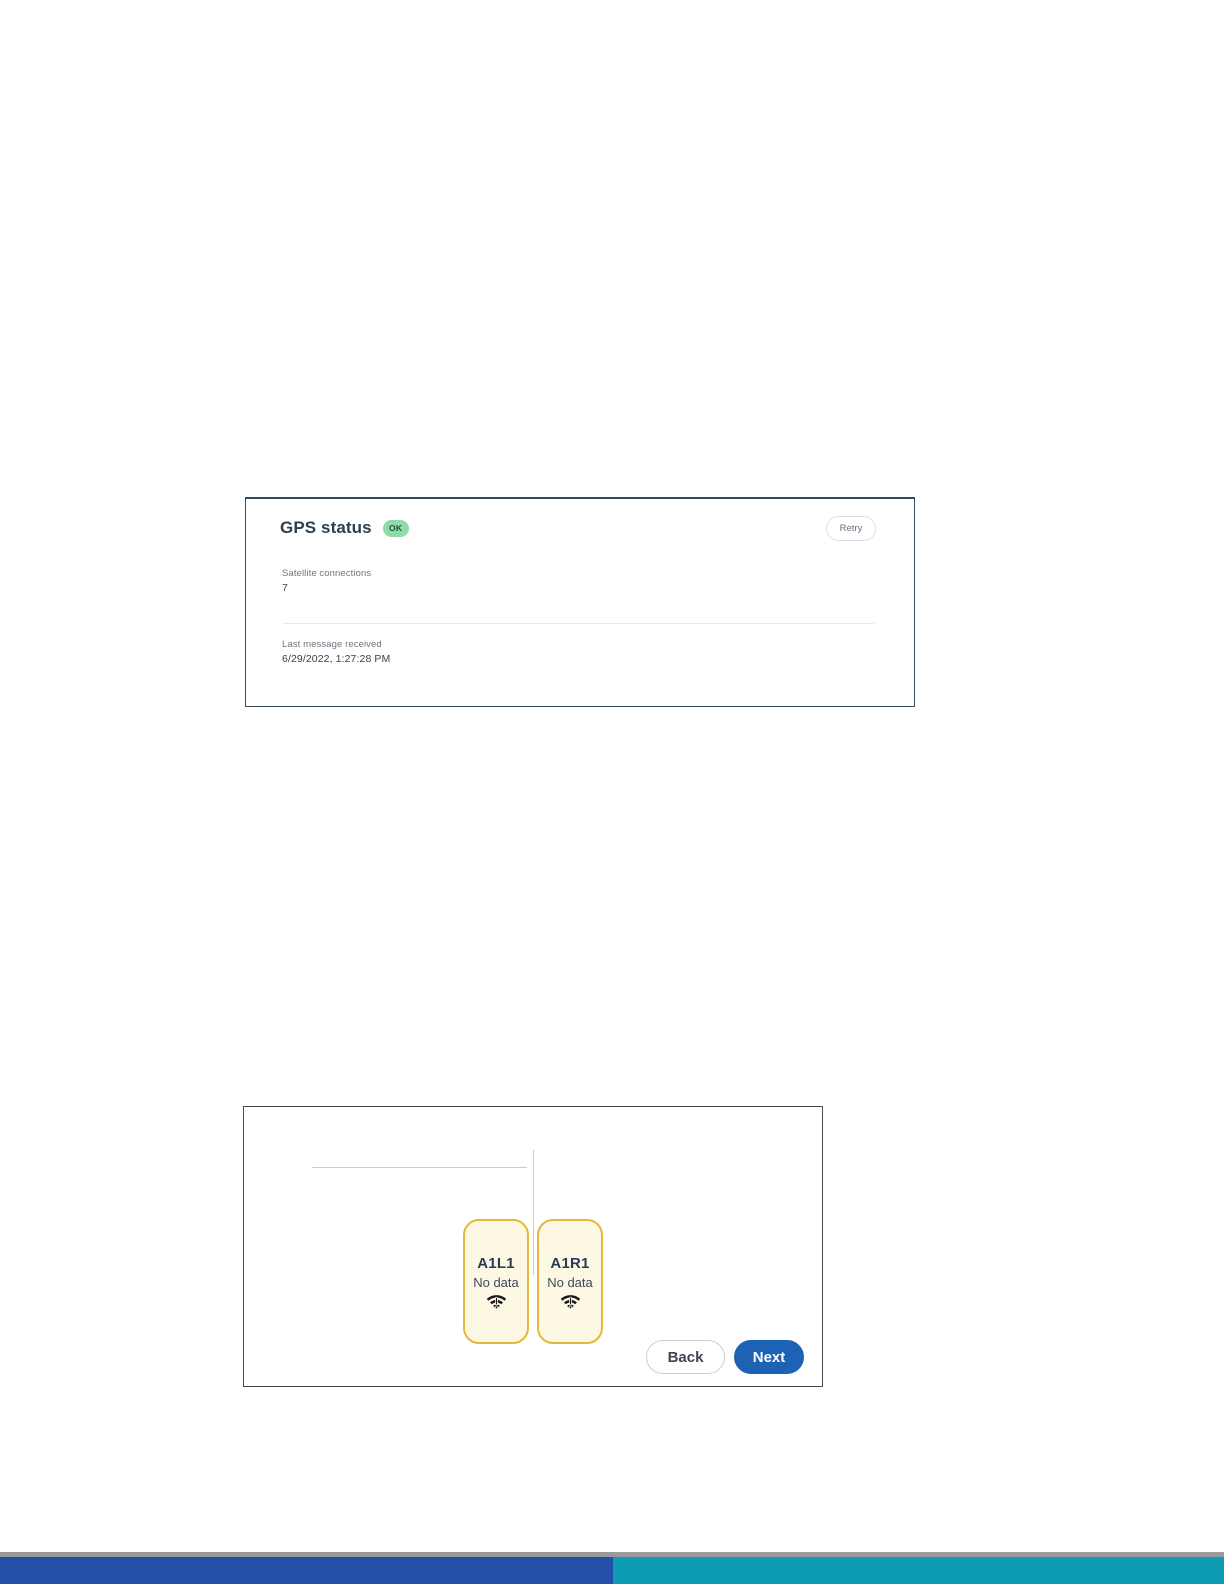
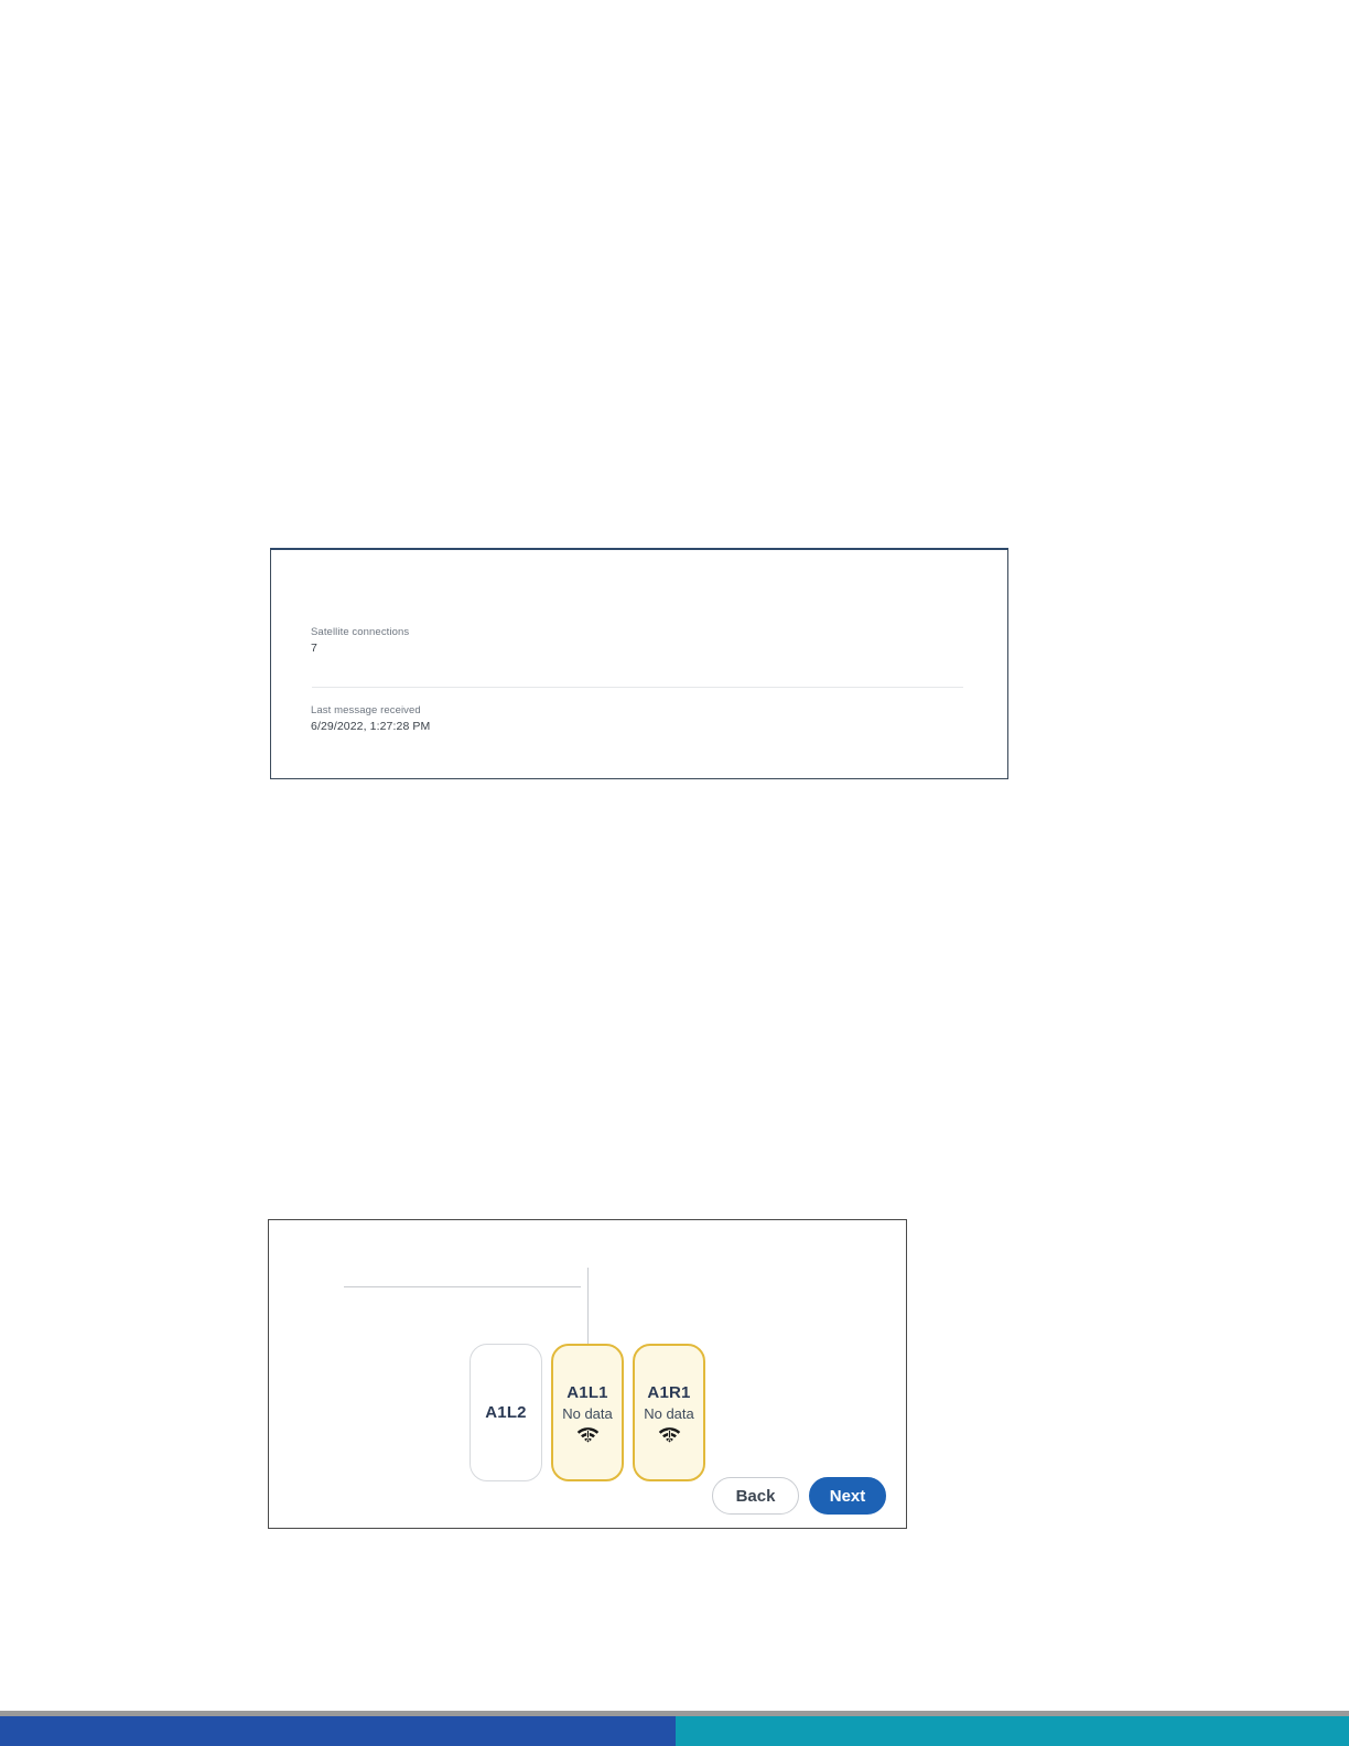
- GPS status
- OK
- Retry
  Satellite connections
  7
  Last message received
  6/29/2022, 1:27:28 PM
+ A1L2
  A1L1
  No data
  A1R1
  No data
  Back
  Next
